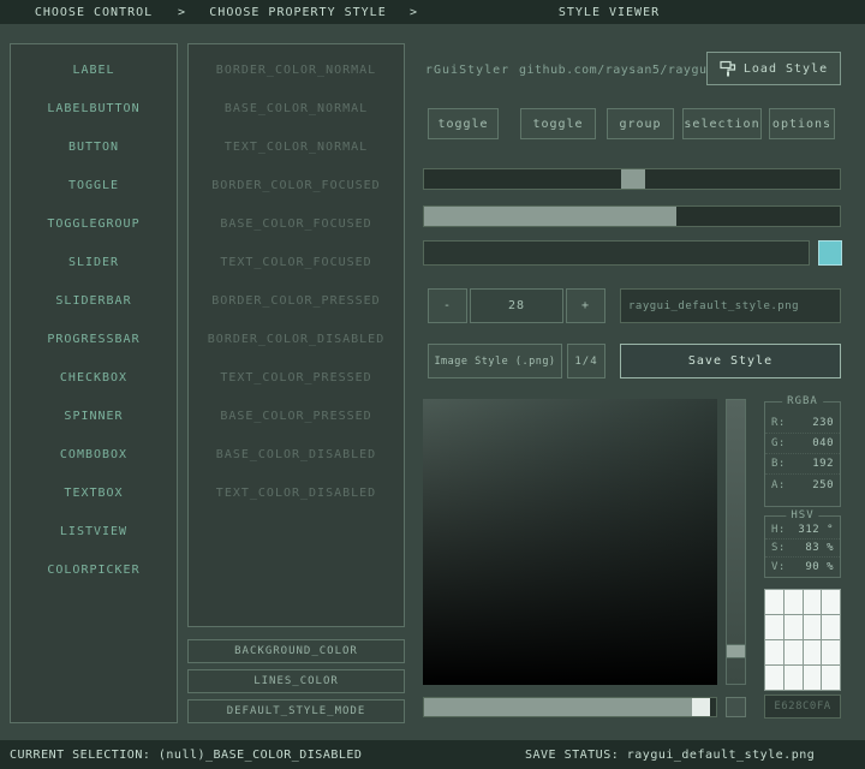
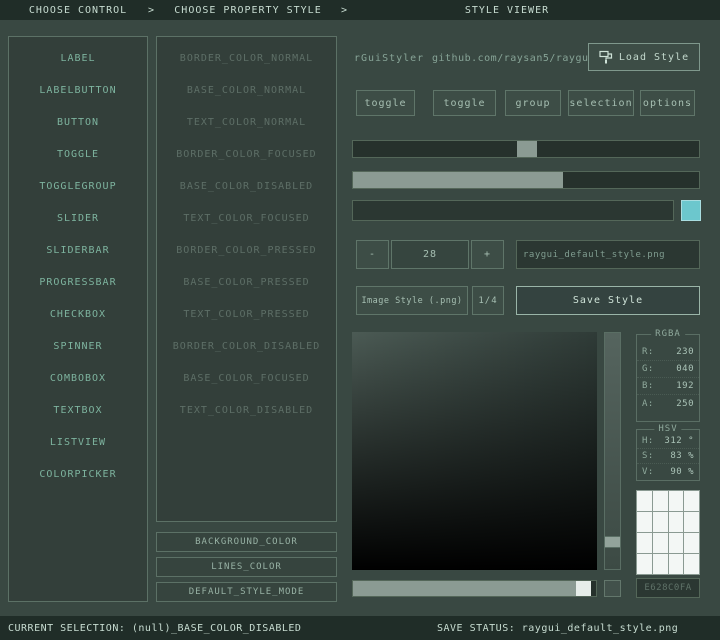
  CHOOSE CONTROL
  >
  CHOOSE PROPERTY STYLE
  >
  STYLE VIEWER
  LABEL
  LABELBUTTON
  BUTTON
  TOGGLE
  TOGGLEGROUP
  SLIDER
  SLIDERBAR
  PROGRESSBAR
  CHECKBOX
  SPINNER
  COMBOBOX
  TEXTBOX
  LISTVIEW
  COLORPICKER
  BORDER_COLOR_NORMAL
  BASE_COLOR_NORMAL
  TEXT_COLOR_NORMAL
  BORDER_COLOR_FOCUSED
- BASE_COLOR_FOCUSED
+ BASE_COLOR_DISABLED
  TEXT_COLOR_FOCUSED
  BORDER_COLOR_PRESSED
- BORDER_COLOR_DISABLED
+ BASE_COLOR_PRESSED
  TEXT_COLOR_PRESSED
- BASE_COLOR_PRESSED
+ BORDER_COLOR_DISABLED
- BASE_COLOR_DISABLED
+ BASE_COLOR_FOCUSED
  TEXT_COLOR_DISABLED
  BACKGROUND_COLOR
  LINES_COLOR
  DEFAULT_STYLE_MODE
  rGuiStyler
  github.com/raysan5/raygu
  Load Style
  toggle
  toggle
  group
  selection
  options
  -
  28
  +
  raygui_default_style.png
  Image Style (.png)
  1/4
  Save Style
  RGBA
  R:
  230
  G:
  040
  B:
  192
  A:
  250
  HSV
  H:
  312 °
  S:
  83 %
  V:
  90 %
  E628C0FA
  CURRENT SELECTION: (null)_BASE_COLOR_DISABLED
  SAVE STATUS: raygui_default_style.png
